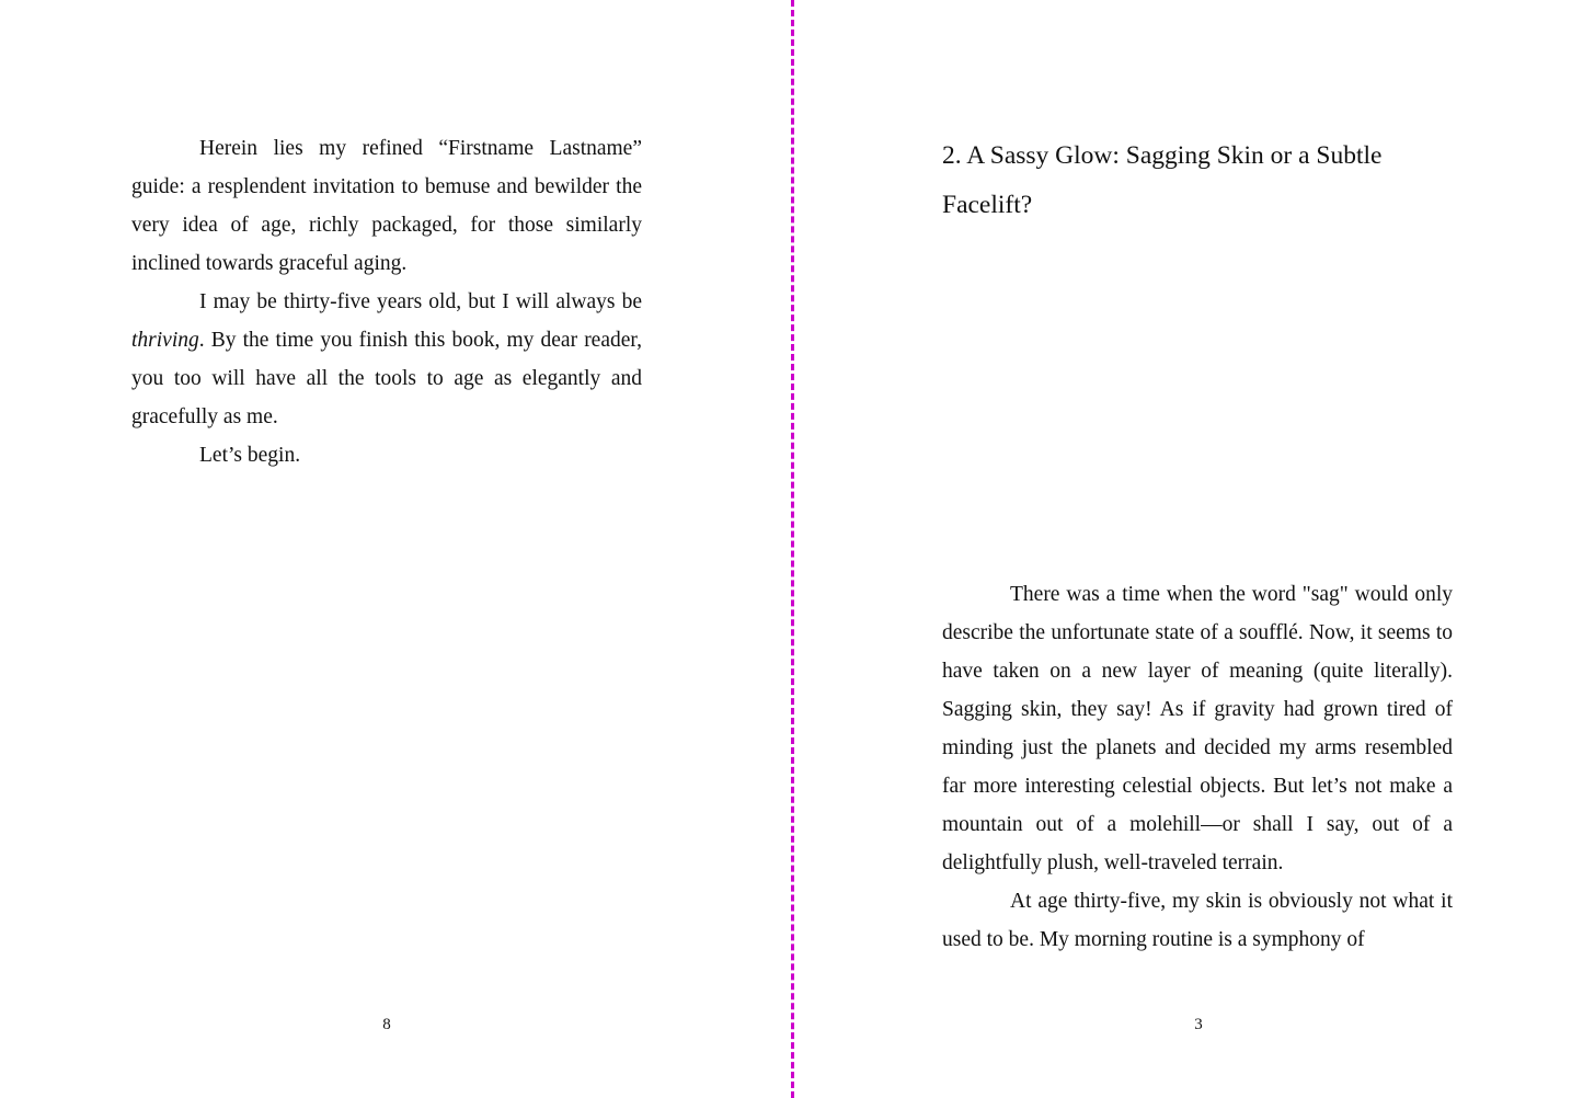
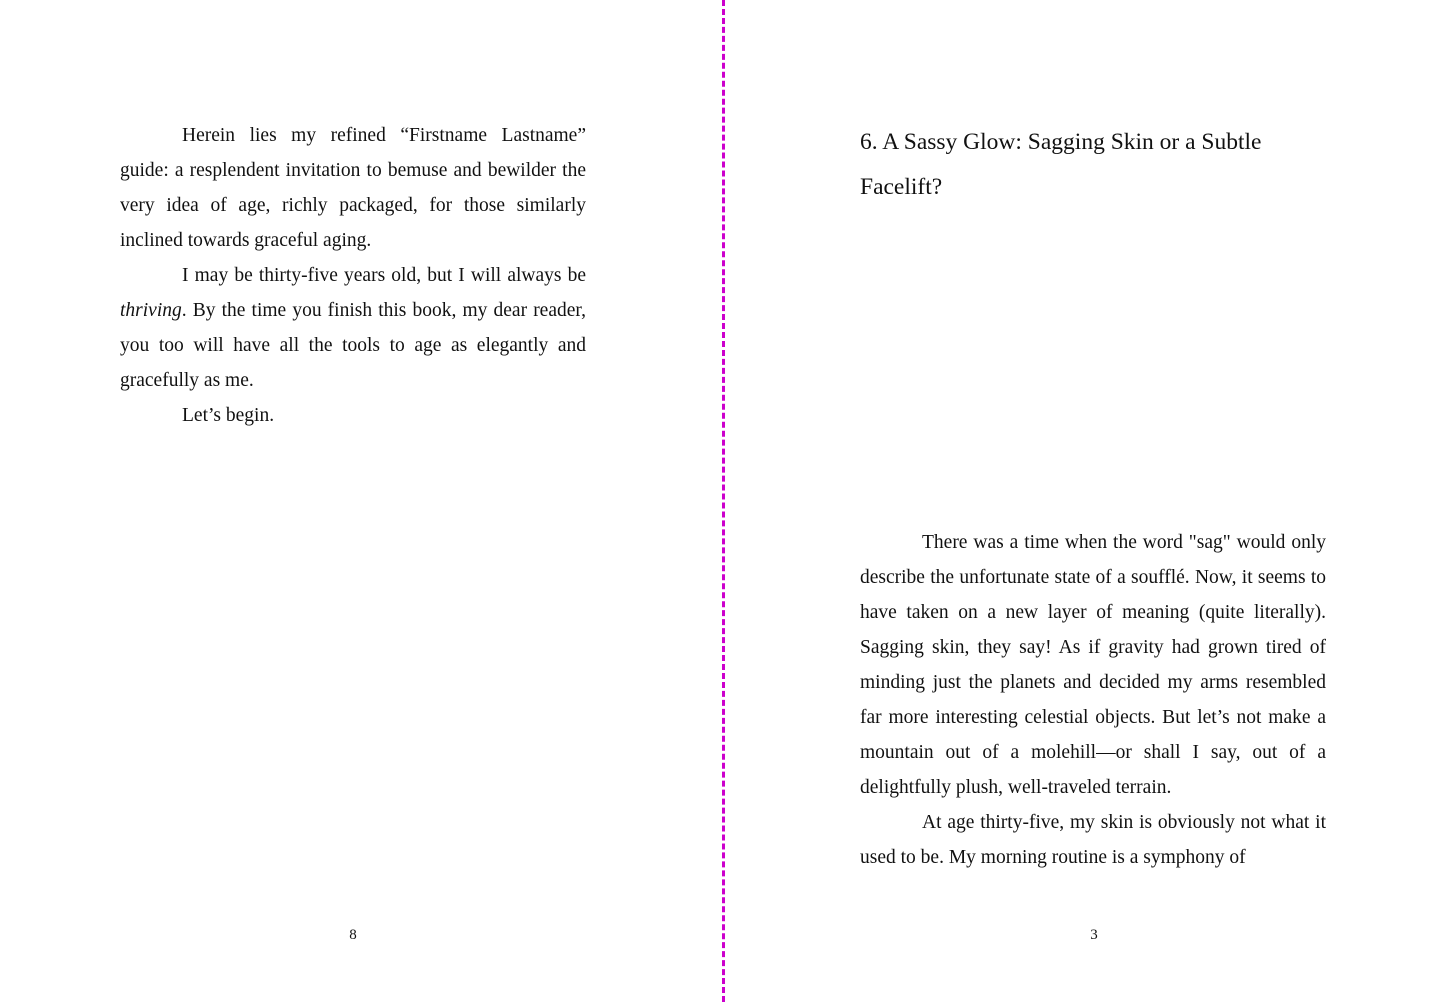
  Herein lies my refined “Firstname Lastname” guide: a resplendent invitation to bemuse and bewilder the very idea of age, richly packaged, for those similarly inclined towards graceful aging.
  I may be thirty-five years old, but I will always be thriving. By the time you finish this book, my dear reader, you too will have all the tools to age as elegantly and gracefully as me.
  Let’s begin.
  8
- 2. A Sassy Glow: Sagging Skin or a Subtle Facelift?
+ 6. A Sassy Glow: Sagging Skin or a Subtle Facelift?
  There was a time when the word "sag" would only describe the unfortunate state of a soufflé. Now, it seems to have taken on a new layer of meaning (quite literally). Sagging skin, they say! As if gravity had grown tired of minding just the planets and decided my arms resembled far more interesting celestial objects. But let’s not make a mountain out of a molehill—or shall I say, out of a delightfully plush, well-traveled terrain.
  At age thirty-five, my skin is obviously not what it used to be. My morning routine is a symphony of
  3
